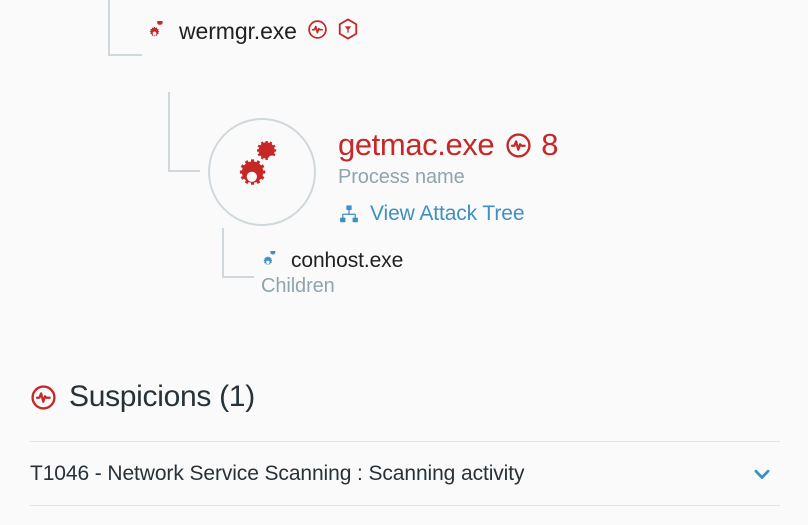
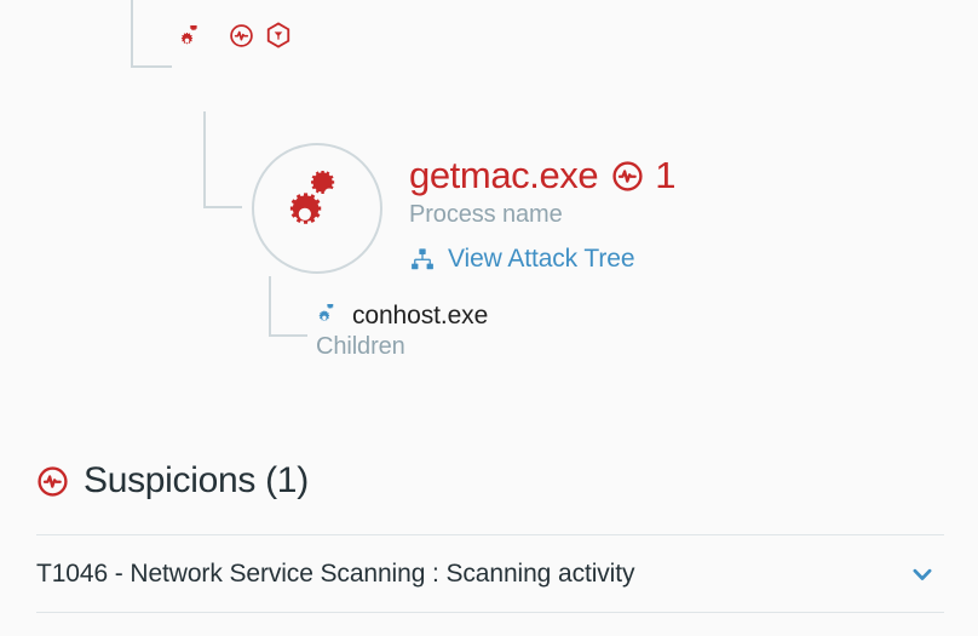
- wermgr.exe
  getmac.exe
- 8
+ 1
  Process name
  View Attack Tree
  conhost.exe
  Children
  Suspicions (1)
  T1046 - Network Service Scanning : Scanning activity
